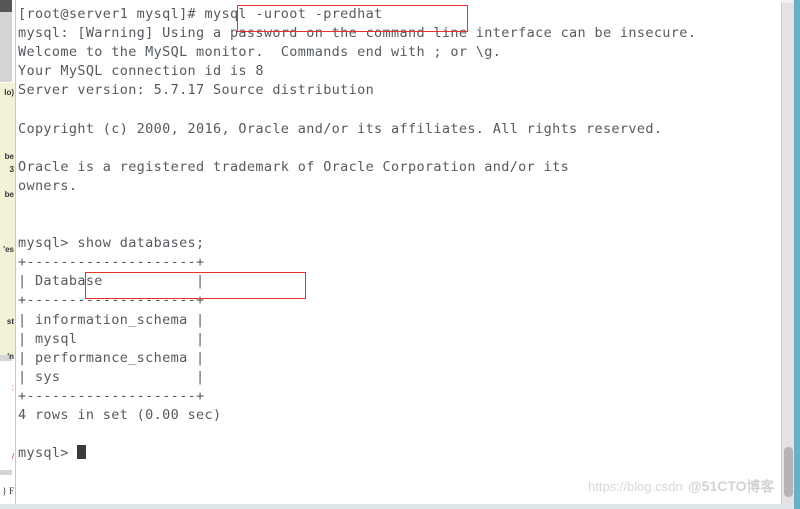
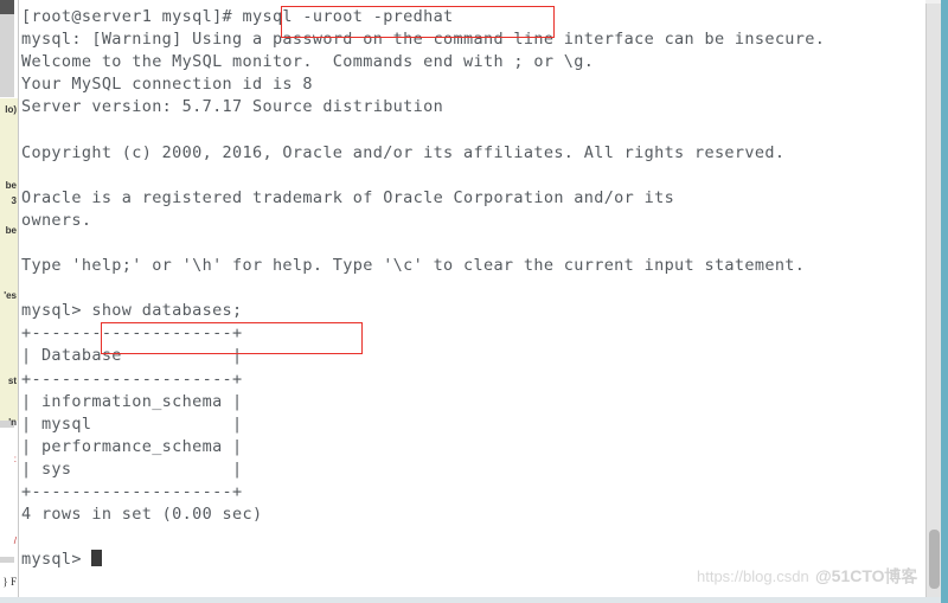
  lo)
  be
  3
  be
  'es
  st
  'n
  :
  /
  } F
  [root@server1 mysql]# mysql -uroot -predhat
  mysql: [Warning] Using a password on the command line interface can be insecure.
  Welcome to the MySQL monitor. Commands end with ; or \g.
  Your MySQL connection id is 8
  Server version: 5.7.17 Source distribution
  Copyright (c) 2000, 2016, Oracle and/or its affiliates. All rights reserved.
  Oracle is a registered trademark of Oracle Corporation and/or its
  owners.
+ Type 'help;' or '\h' for help. Type '\c' to clear the current input statement.
  mysql> show databases;
  +--------------------+
  | Database |
  +--------------------+
  | information_schema |
  | mysql |
  | performance_schema |
  | sys |
  +--------------------+
  4 rows in set (0.00 sec)
  mysql>
  https://blog.csdn
  @51CTO博客
